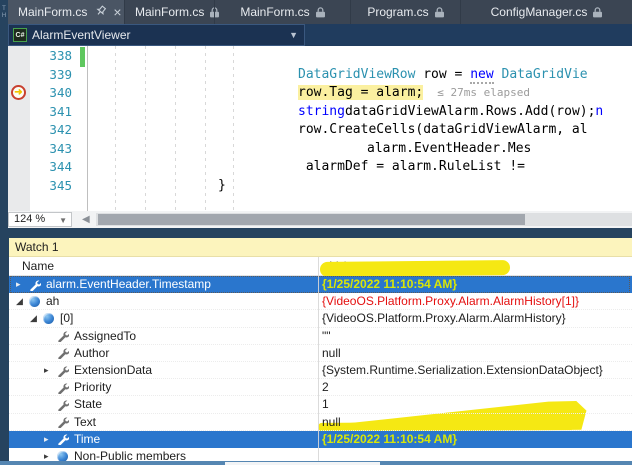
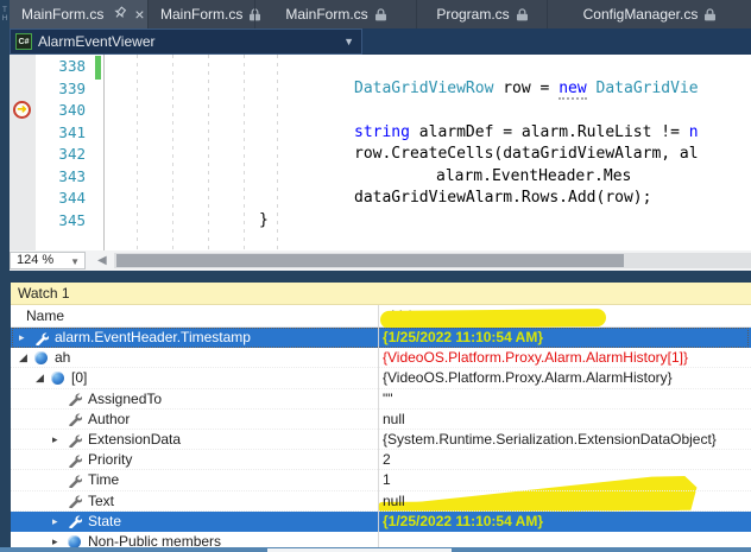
  MainForm.cs
  ×
  MainForm.cs
  MainForm.cs
  Program.cs
  ConfigManager.cs
  AlarmEventViewer
  ▼
  338
  339
  DataGridViewRow row = new DataGridVie
  340
- row.Tag = alarm; ≤ 27ms elapsed
  ➜
  341
- stringdataGridViewAlarm.Rows.Add(row);n
+ string alarmDef = alarm.RuleList != n
  342
  row.CreateCells(dataGridViewAlarm, al
  343
  alarm.EventHeader.Mes
  344
- alarmDef = alarm.RuleList !=
+ dataGridViewAlarm.Rows.Add(row);
  345
  }
  124 %
  ▼
  ◀
  Watch 1
  Name
  ▸
  alarm.EventHeader.Timestamp
  {1/25/2022 11:10:54 AM}
  ◢
  ah
  {VideoOS.Platform.Proxy.Alarm.AlarmHistory[1]}
  ◢
  [0]
  {VideoOS.Platform.Proxy.Alarm.AlarmHistory}
  AssignedTo
  ""
  Author
  null
  ▸
  ExtensionData
  {System.Runtime.Serialization.ExtensionDataObject}
  Priority
  2
- State
+ Time
  1
  Text
  null
  ▸
- Time
+ State
  {1/25/2022 11:10:54 AM}
  ▸
  Non-Public members
